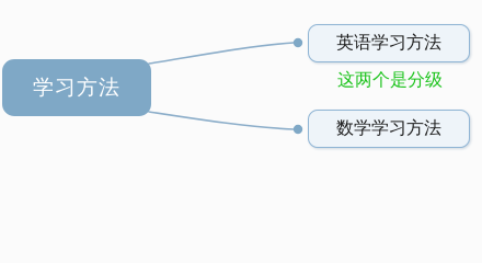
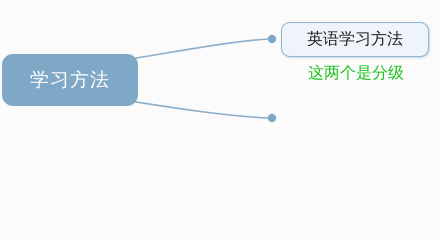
  学习方法
  英语学习方法
- 数学学习方法
  这两个是分级
